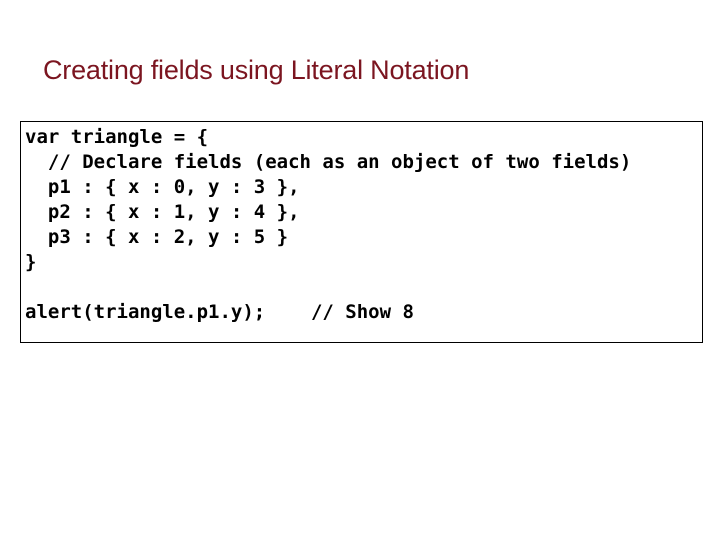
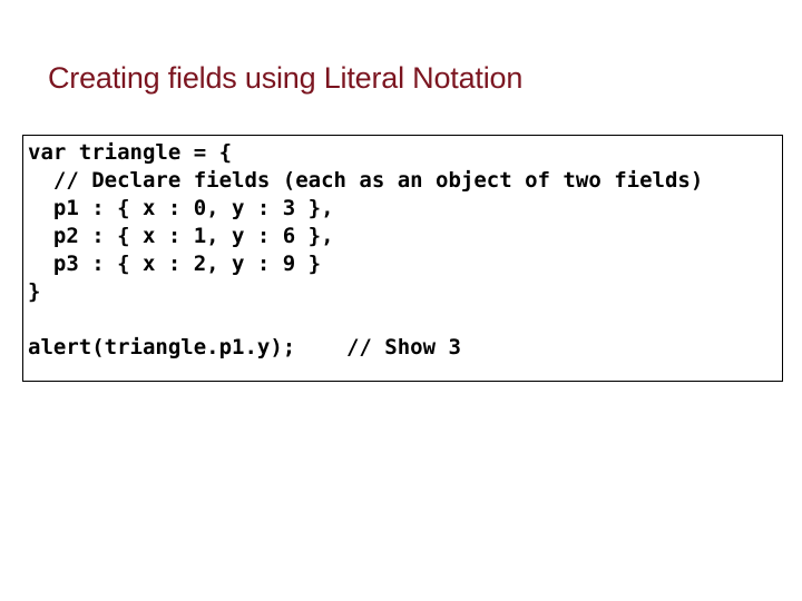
  Creating fields using Literal Notation
  var triangle = {
  // Declare fields (each as an object of two fields)
  p1 : { x : 0, y : 3 },
- p2 : { x : 1, y : 4 },
+ p2 : { x : 1, y : 6 },
- p3 : { x : 2, y : 5 }
+ p3 : { x : 2, y : 9 }
  }
- alert(triangle.p1.y); // Show 8
+ alert(triangle.p1.y); // Show 3
